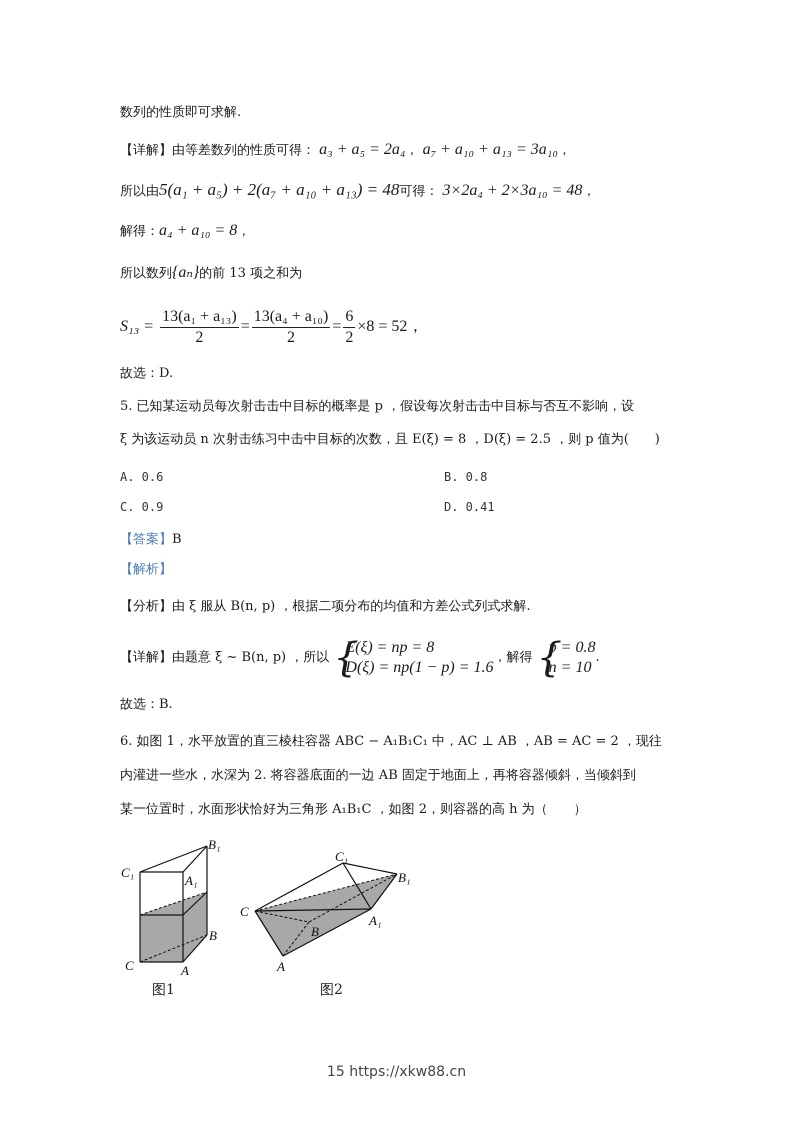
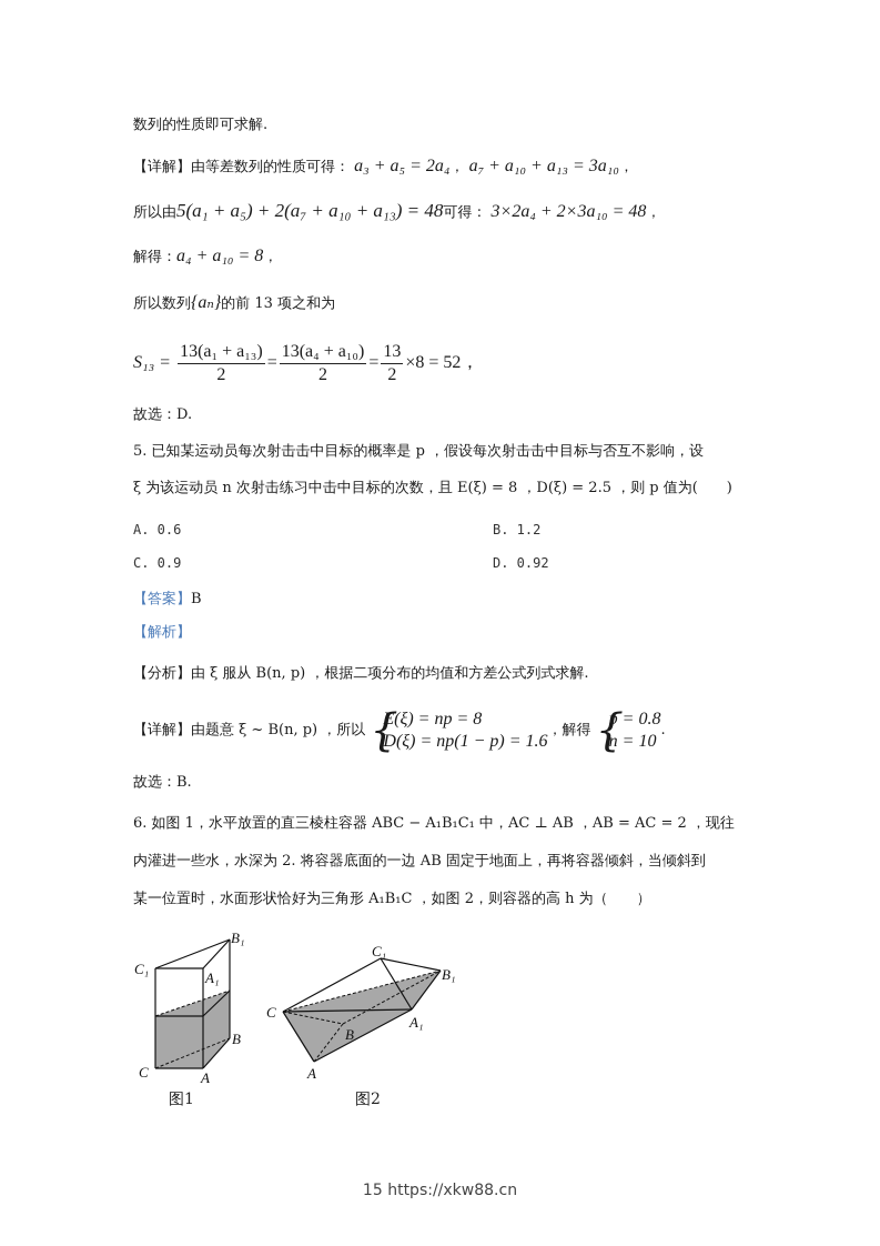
  数列的性质即可求解.
  【详解】由等差数列的性质可得： a₃ + a₅ = 2a₄， a₇ + a₁₀ + a₁₃ = 3a₁₀，
  所以由5(a₁ + a₅) + 2(a₇ + a₁₀ + a₁₃) = 48可得： 3×2a₄ + 2×3a₁₀ = 48，
  解得：a₄ + a₁₀ = 8，
  所以数列{aₙ}的前 13 项之和为
  S₁₃ =
  13(a₁ + a₁₃)
  2
  =
  13(a₄ + a₁₀)
  2
  =
- 6
+ 13
  2
  ×8 = 52，
  故选：D.
  5. 已知某运动员每次射击击中目标的概率是 p ，假设每次射击击中目标与否互不影响，设
  ξ 为该运动员 n 次射击练习中击中目标的次数，且 E(ξ) = 8 ，D(ξ) = 2.5 ，则 p 值为( )
  A. 0.6
- B. 0.8
+ B. 1.2
  C. 0.9
- D. 0.41
+ D. 0.92
  【答案】B
  【解析】
  【分析】由 ξ 服从 B(n, p) ，根据二项分布的均值和方差公式列式求解.
  【详解】由题意 ξ ~ B(n, p) ，所以
  {
  E(ξ) = np = 8
  D(ξ) = np(1 − p) = 1.6
  ，解得
  {
  p = 0.8
  n = 10
  .
  故选：B.
  6. 如图 1，水平放置的直三棱柱容器 ABC − A₁B₁C₁ 中，AC ⊥ AB ，AB = AC = 2 ，现往
  内灌进一些水，水深为 2. 将容器底面的一边 AB 固定于地面上，再将容器倾斜，当倾斜到
  某一位置时，水面形状恰好为三角形 A₁B₁C ，如图 2，则容器的高 h 为（ ）
  C₁
  A₁
  B₁
  B
  C
  A
  图1
  C₁
  B₁
  C
  A₁
  B
  A
  图2
  15 https://xkw88.cn
